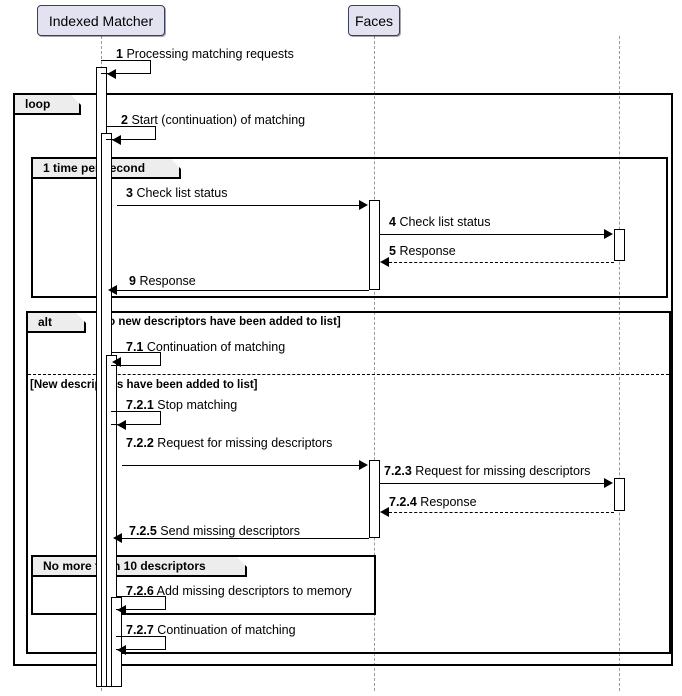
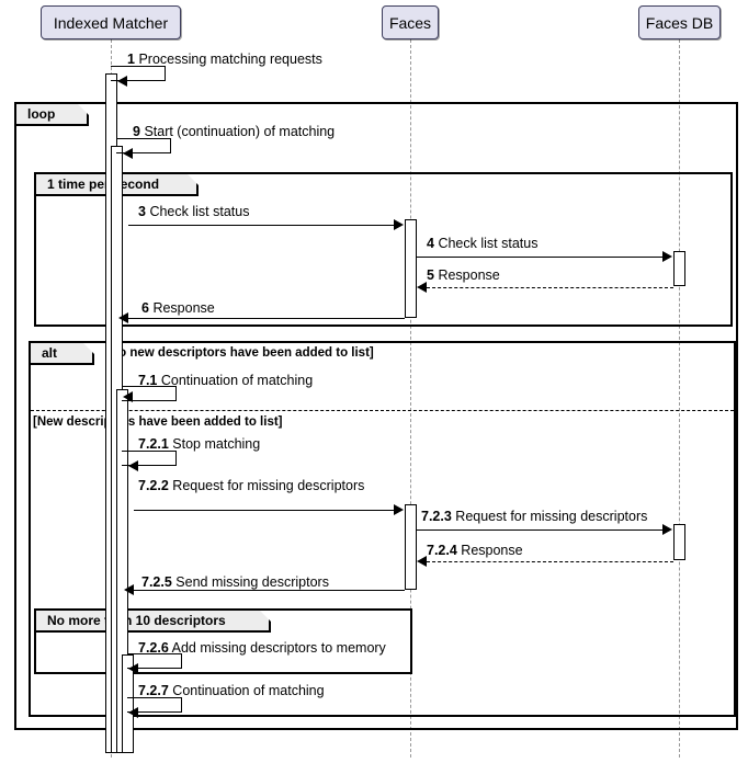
  loop
  1 time peecond
  alt
  new descriptors have been added to list]
  [New descris have been added to list]
  No more 10 descriptors
  1 Processing matching requests
- 2 Start (continuation) of matching
+ 9 Start (continuation) of matching
  3 Check list status
  4 Check list status
  5 Response
- 9 Response
+ 6 Response
  7.1 Continuation of matching
  7.2.1 Stop matching
  7.2.2 Request for missing descriptors
  7.2.3 Request for missing descriptors
  7.2.4 Response
  7.2.5 Send missing descriptors
  7.2.6 Add missing descriptors to memory
  7.2.7 Continuation of matching
  Indexed Matcher
  Faces
+ Faces DB
